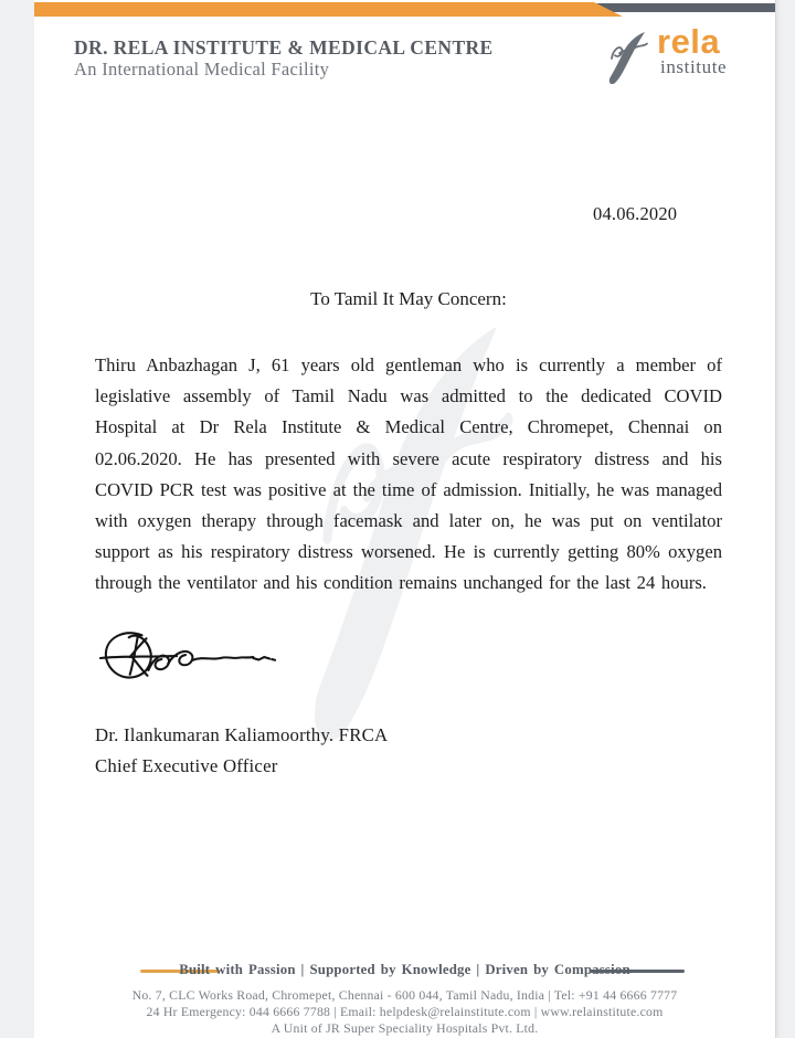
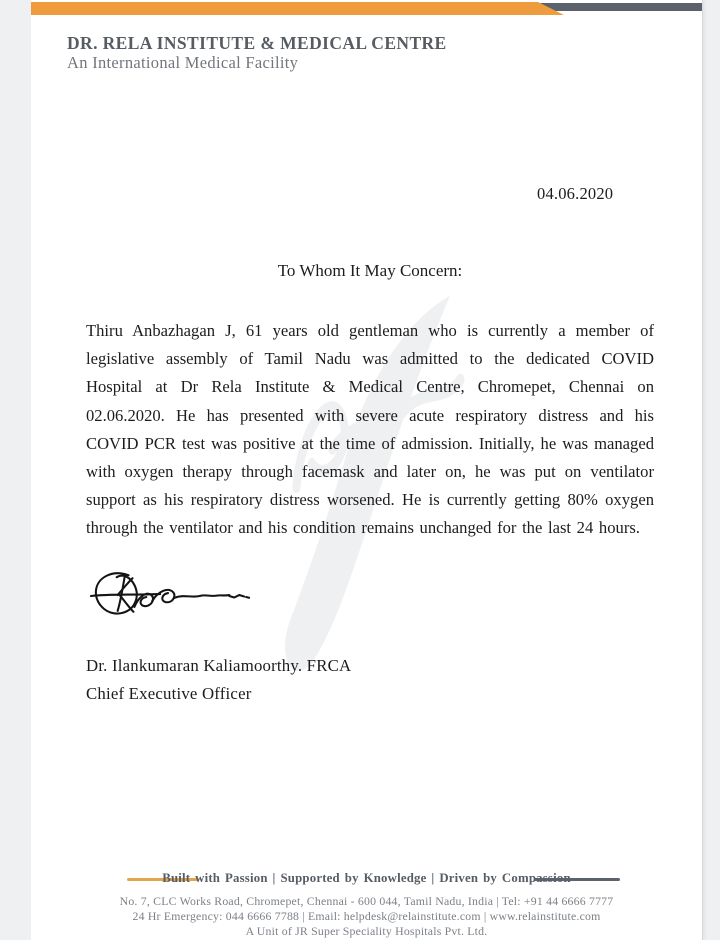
  DR. RELA INSTITUTE & MEDICAL CENTRE
  An International Medical Facility
- rela
- institute
  04.06.2020
- To Tamil It May Concern:
+ To Whom It May Concern:
  Thiru Anbazhagan J, 61 years old gentleman who is currently a member of legislative assembly of Tamil Nadu was admitted to the dedicated COVID Hospital at Dr Rela Institute & Medical Centre, Chromepet, Chennai on 02.06.2020. He has presented with severe acute respiratory distress and his COVID PCR test was positive at the time of admission. Initially, he was managed with oxygen therapy through facemask and later on, he was put on ventilator support as his respiratory distress worsened. He is currently getting 80% oxygen through the ventilator and his condition remains unchanged for the last 24 hours.
  Dr. Ilankumaran Kaliamoorthy. FRCA
  Chief Executive Officer
  Built with Passion | Supported by Knowledge | Driven by Comp
  No. 7, CLC Works Road, Chromepet, Chennai - 600 044, Tamil Nadu, India | Tel: +91 44 6666 7777
  24 Hr Emergency: 044 6666 7788 | Email: helpdesk@relainstitute.com | www.relainstitute.com
  A Unit of JR Super Speciality Hospitals Pvt. Ltd.
